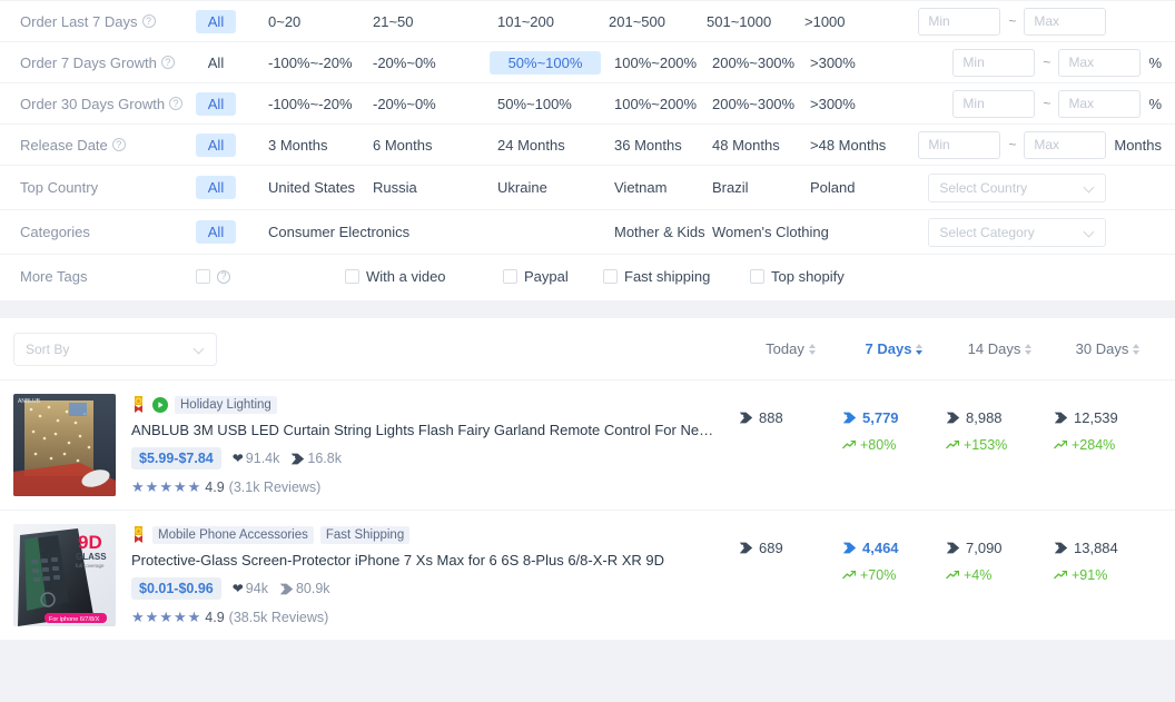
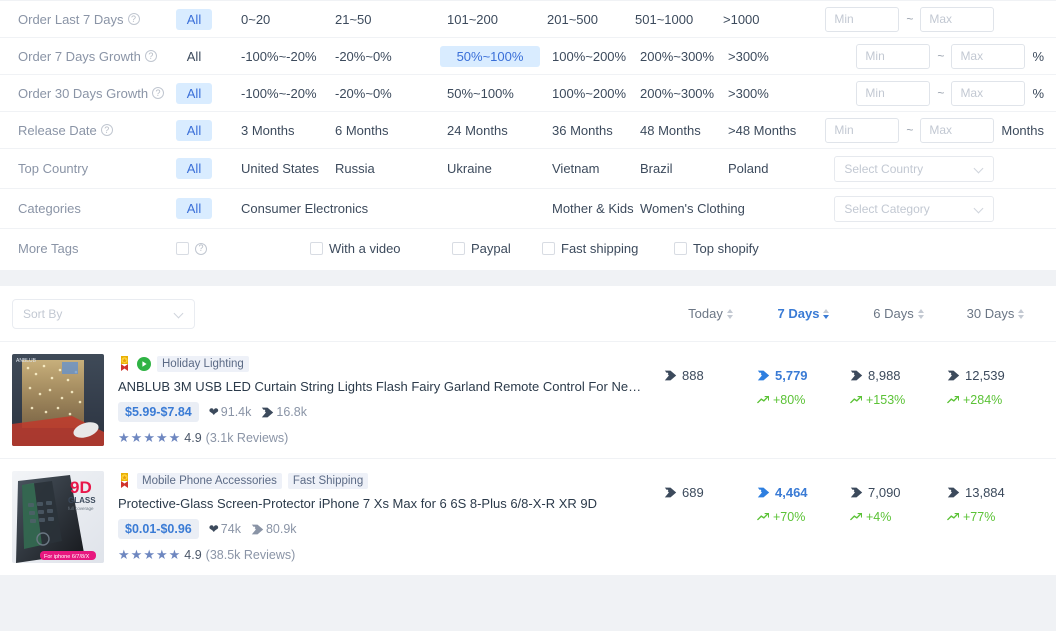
  Order Last 7 Days
  ?
  All
  0~20
  21~50
  101~200
  201~500
  501~1000
  >1000
  Min
  ~
  Max
  Order 7 Days Growth
  ?
  All
  -100%~-20%
  -20%~0%
  50%~100%
  100%~200%
  200%~300%
  >300%
  Min
  ~
  Max
  %
  Order 30 Days Growth
  ?
  All
  -100%~-20%
  -20%~0%
  50%~100%
  100%~200%
  200%~300%
  >300%
  Min
  ~
  Max
  %
  Release Date
  ?
  All
  3 Months
  6 Months
  24 Months
  36 Months
  48 Months
  >48 Months
  Min
  ~
  Max
  Months
  Top Country
  All
  United States
  Russia
  Ukraine
  Vietnam
  Brazil
  Poland
  Select Country
  Categories
  All
  Consumer Electronics
  Mother & Kids
  Women's Clothing
  Select Category
  More Tags
  ?
  With a video
  Paypal
  Fast shipping
  Top shopify
  Sort By
  Today
  7 Days
- 14 Days
+ 6 Days
  30 Days
  Holiday Lighting
  ANBLUB 3M USB LED Curtain String Lights Flash Fairy Garland Remote Control For New...
  $5.99-$7.84
  ❤
  91.4k
  16.8k
  ★
  ★
  ★
  ★
  ★
  4.9
  (3.1k Reviews)
  888
  5,779
  +80%
  8,988
  +153%
  12,539
  +284%
  9D
  GLASS
  Mobile Phone Accessories
  Fast Shipping
  Protective-Glass Screen-Protector iPhone 7 Xs Max for 6 6S 8-Plus 6/8-X-R XR 9D
  $0.01-$0.96
  ❤
- 94k
+ 74k
  80.9k
  ★
  ★
  ★
  ★
  ★
  4.9
  (38.5k Reviews)
  689
  4,464
  +70%
  7,090
  +4%
  13,884
- +91%
+ +77%
